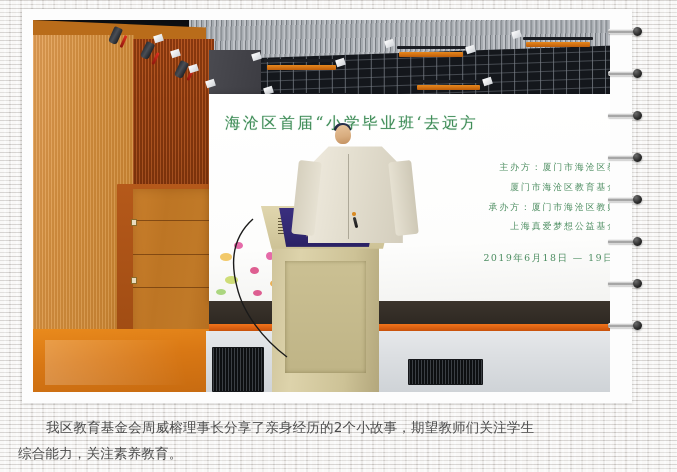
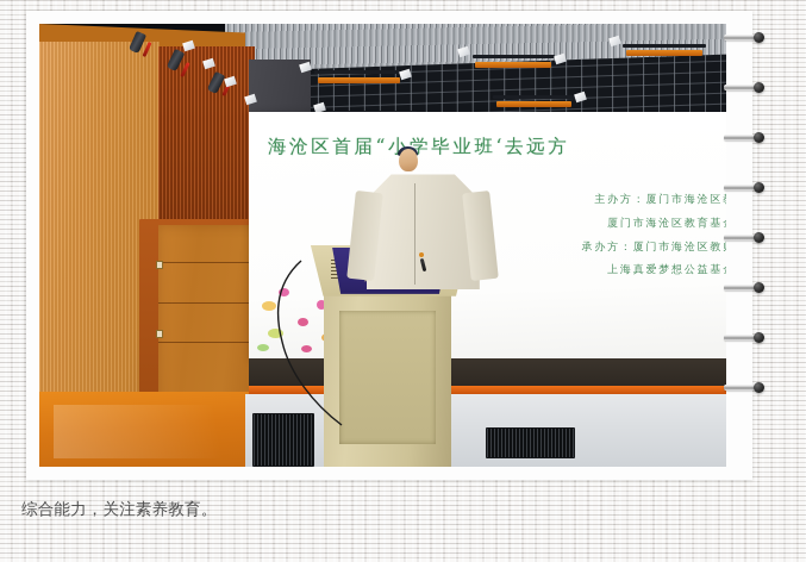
  海沧区首届“小学毕业班‘去远方
  主办方：厦门市海沧区
  厦门市海沧区教育基
  承办方：厦门市海沧区教
  上海真爱梦想公益基
- 2019年6月18日 — 19日
- 我区教育基金会周威榕理事长分享了亲身经历的2个小故事，期望教师们关注学生
  综合能力，关注素养教育。
